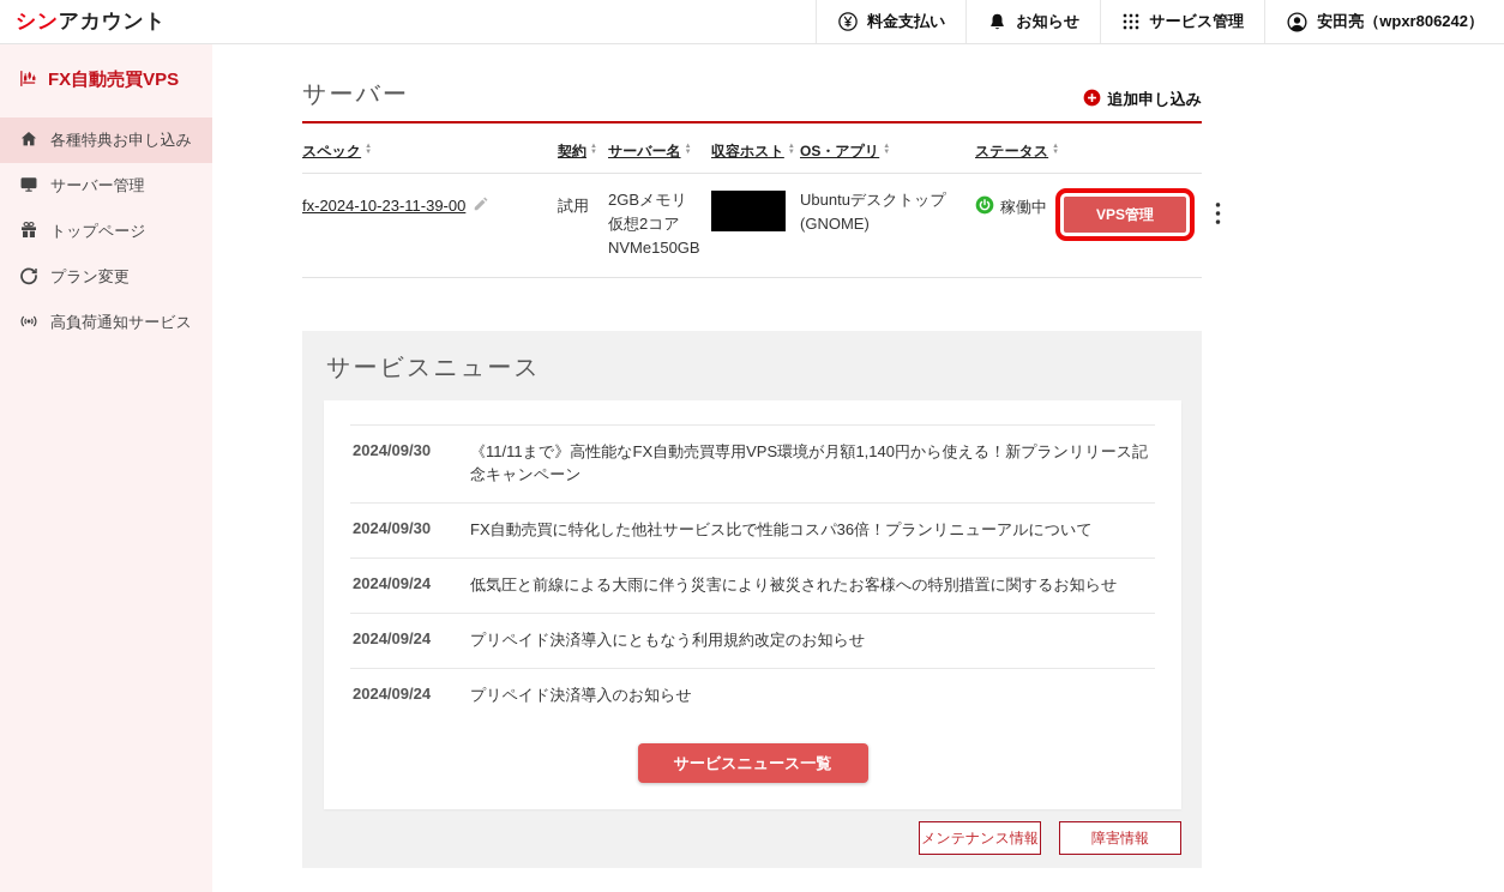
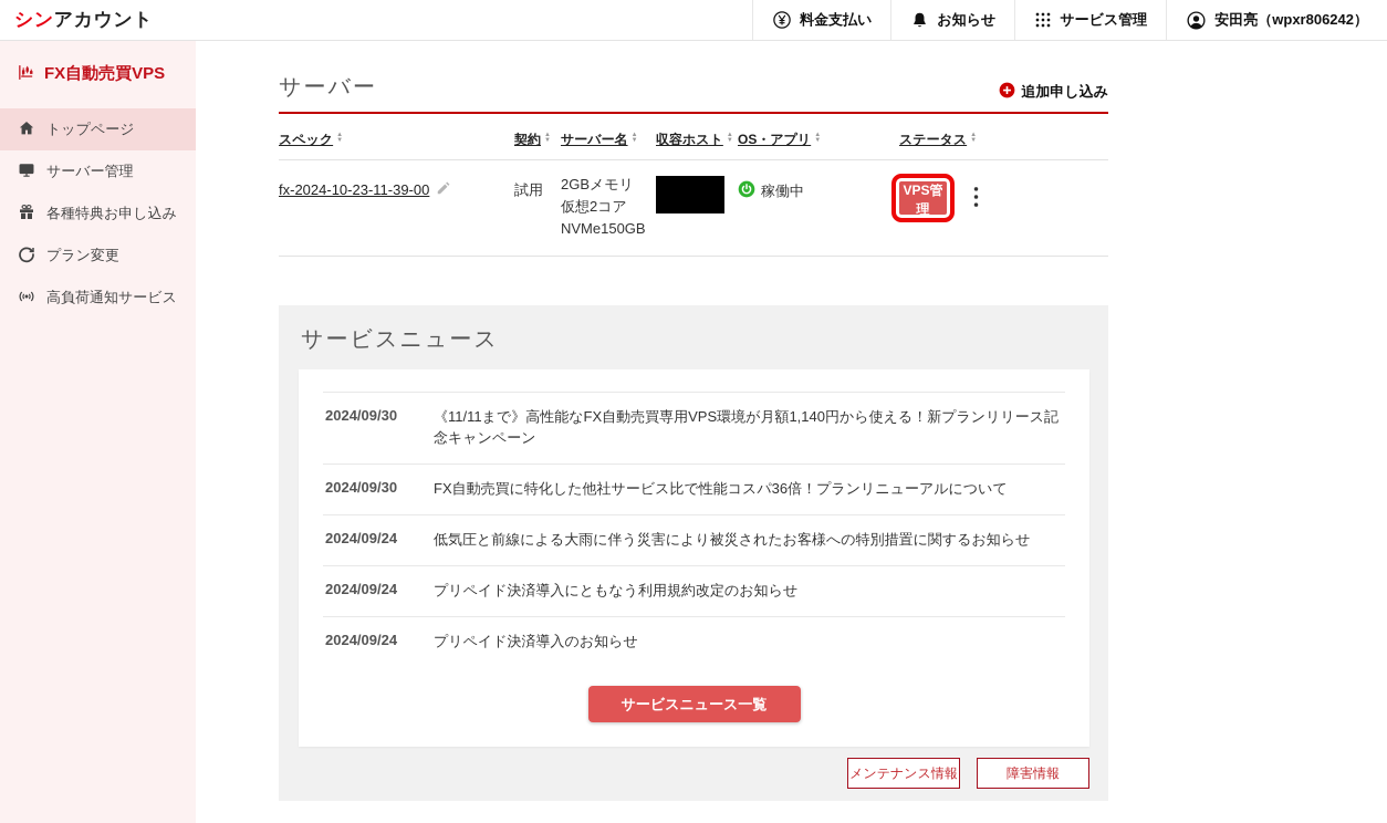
  シン
  アカウント
  料金支払い
  お知らせ
  サービス管理
  安田亮（wpxr806242）
  FX自動売買VPS
- 各種特典お申し込み
+ トップページ
  サーバー管理
- トップページ
+ 各種特典お申し込み
  プラン変更
  高負荷通知サービス
  サーバー
  追加申し込み
  スペック
  契約
  サーバー名
  収容ホスト
  OS・アプリ
  ステータス
  fx-2024-10-23-11-39-00
  試用
  2GBメモリ
  仮想2コア
  NVMe150GB
- Ubuntuデスクトップ(GNOME)
  稼働中
  VPS管理
  サービスニュース
  2024/09/30
  《11/11まで》高性能なFX自動売買専用VPS環境が月額1,140円から使える！新プランリリース記念キャンペーン
  2024/09/30
  FX自動売買に特化した他社サービス比で性能コスパ36倍！プランリニューアルについて
  2024/09/24
  低気圧と前線による大雨に伴う災害により被災されたお客様への特別措置に関するお知らせ
  2024/09/24
  プリペイド決済導入にともなう利用規約改定のお知らせ
  2024/09/24
  プリペイド決済導入のお知らせ
  サービスニュース一覧
  メンテナンス情報
  障害情報
